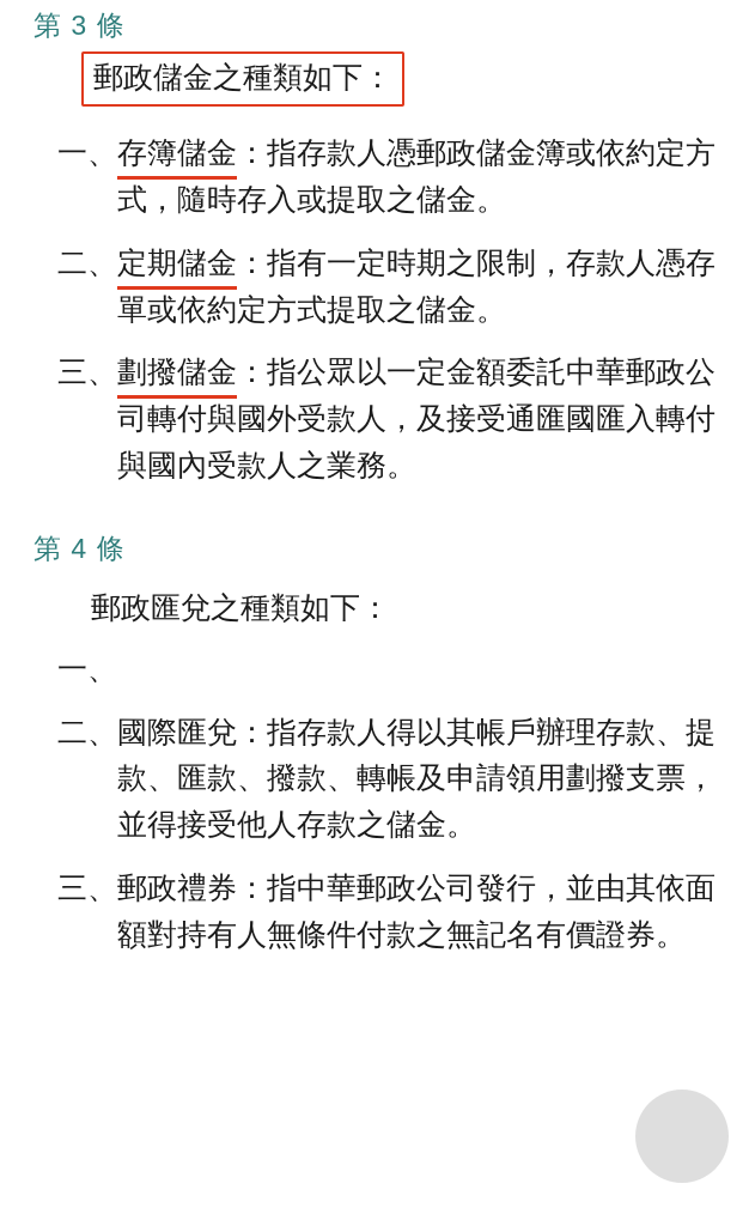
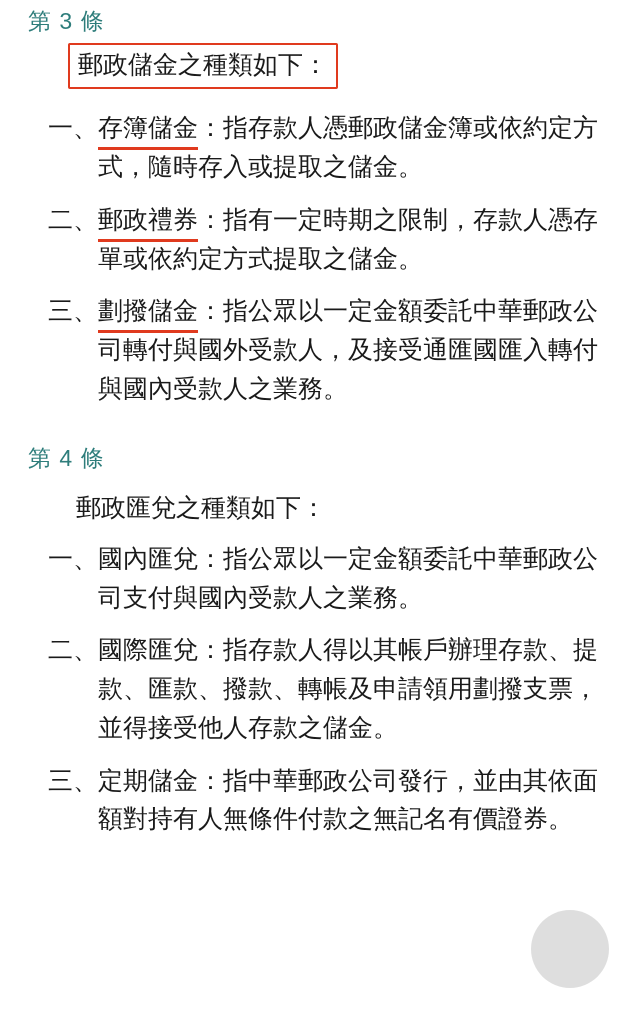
  第 3 條
  郵政儲金之種類如下：
  一、
  存簿儲金：指存款人憑郵政儲金簿或依約定方式，隨時存入或提取之儲金。
  二、
- 定期儲金：指有一定時期之限制，存款人憑存單或依約定方式提取之儲金。
+ 郵政禮券：指有一定時期之限制，存款人憑存單或依約定方式提取之儲金。
  三、
  劃撥儲金：指公眾以一定金額委託中華郵政公司轉付與國外受款人，及接受通匯國匯入轉付與國內受款人之業務。
  第 4 條
  郵政匯兌之種類如下：
  一、
+ 國內匯兌：指公眾以一定金額委託中華郵政公司支付與國內受款人之業務。
  二、
  國際匯兌：指存款人得以其帳戶辦理存款、提款、匯款、撥款、轉帳及申請領用劃撥支票，並得接受他人存款之儲金。
  三、
- 郵政禮券：指中華郵政公司發行，並由其依面額對持有人無條件付款之無記名有價證券。
+ 定期儲金：指中華郵政公司發行，並由其依面額對持有人無條件付款之無記名有價證券。
